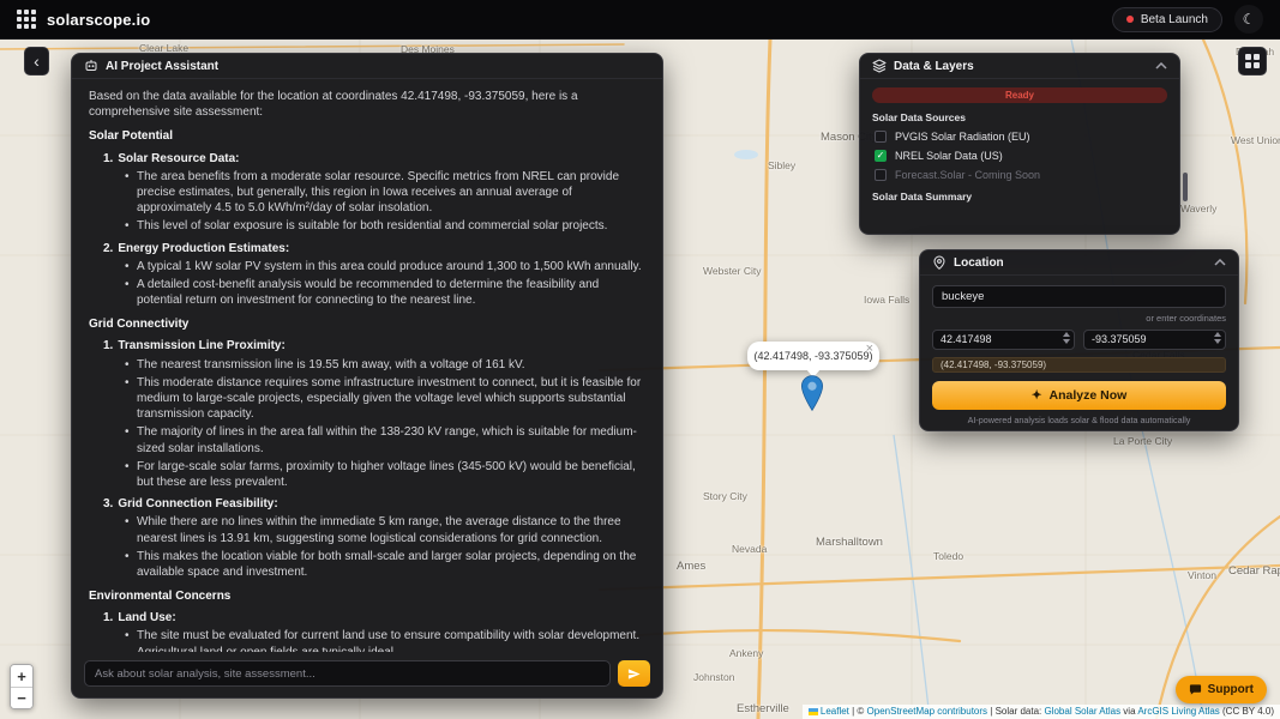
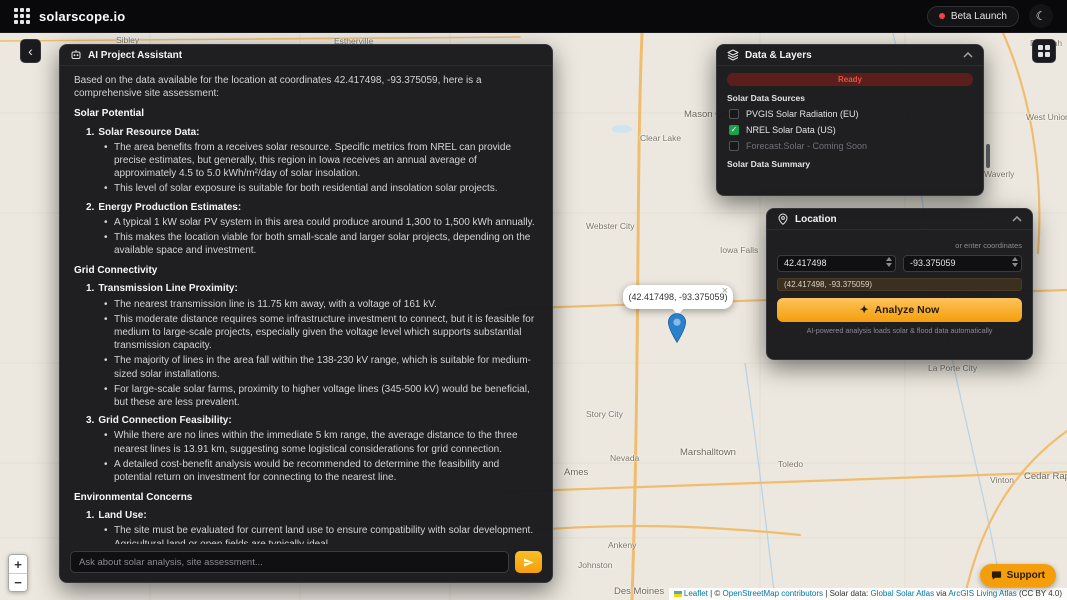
- Clear Lake
+ Sibley
- Des Moines
+ Estherville
- Sibley
+ Clear Lake
  West Unio
  Waverly
  Webster City
  Iowa Falls
  Story City
  Nevada
  Ames
  Marshalltown
  Toledo
  La Porte City
  Vinton
  Ankeny
  Johnston
- Estherville
+ Des Moines
  (42.417498, -93.375059)
  ×
  solarscope.io
  Beta Launch
  ☾
  ‹
  +
  −
  AI Project Assistant
  Based on the data available for the location at coordinates 42.417498, -93.375059, here is a comprehensive site assessment:
  Solar Potential
  1. Solar Resource Data:
- The area benefits from a moderate solar resource. Specific metrics from NREL can provide precise estimates, but generally, this region in Iowa receives an annual average of approximately 4.5 to 5.0 kWh/m²/day of solar insolation.
+ The area benefits from a receives solar resource. Specific metrics from NREL can provide precise estimates, but generally, this region in Iowa receives an annual average of approximately 4.5 to 5.0 kWh/m²/day of solar insolation.
- This level of solar exposure is suitable for both residential and commercial solar projects.
+ This level of solar exposure is suitable for both residential and insolation solar projects.
  2. Energy Production Estimates:
  A typical 1 kW solar PV system in this area could produce around 1,300 to 1,500 kWh annually.
- A detailed cost-benefit analysis would be recommended to determine the feasibility and potential return on investment for connecting to the nearest line.
+ This makes the location viable for both small-scale and larger solar projects, depending on the available space and investment.
  Grid Connectivity
  1. Transmission Line Proximity:
- The nearest transmission line is 19.55 km away, with a voltage of 161 kV.
+ The nearest transmission line is 11.75 km away, with a voltage of 161 kV.
  This moderate distance requires some infrastructure investment to connect, but it is feasible for medium to large-scale projects, especially given the voltage level which supports substantial transmission capacity.
  The majority of lines in the area fall within the 138-230 kV range, which is suitable for medium-sized solar installations.
  For large-scale solar farms, proximity to higher voltage lines (345-500 kV) would be beneficial, but these are less prevalent.
  3. Grid Connection Feasibility:
  While there are no lines within the immediate 5 km range, the average distance to the three nearest lines is 13.91 km, suggesting some logistical considerations for grid connection.
- This makes the location viable for both small-scale and larger solar projects, depending on the available space and investment.
+ A detailed cost-benefit analysis would be recommended to determine the feasibility and potential return on investment for connecting to the nearest line.
  Environmental Concerns
  1. Land Use:
  Ask about solar analysis, site assessment...
  Data & Layers
  Ready
  Solar Data Sources
  PVGIS Solar Radiation (EU)
  ✓
  NREL Solar Data (US)
  Forecast.Solar - Coming Soon
  Solar Data Summary
  Location
- buckeye
  or enter coordinates
  42.417498
  -93.375059
  (42.417498, -93.375059)
  ✦
  Analyze Now
  AI-powered analysis loads solar & flood data automatically
  Support
  Leaflet | © OpenStreetMap contributors | Solar data: Global Solar Atlas via ArcGIS Living Atlas (CC BY 4.0)
